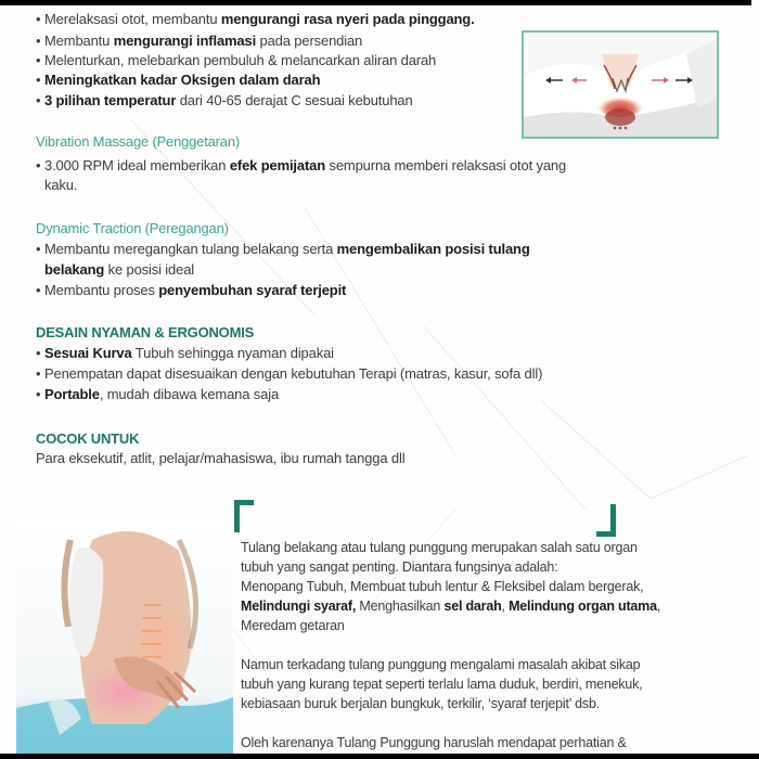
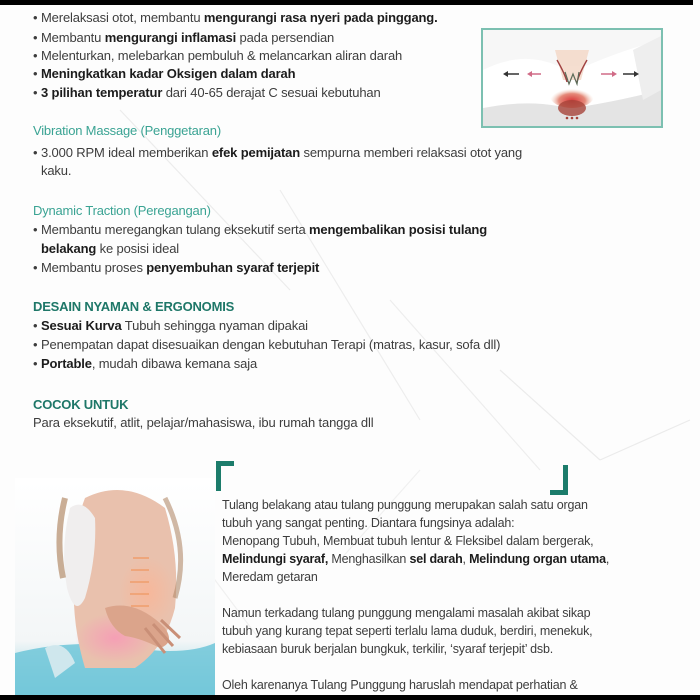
  • Merelaksasi otot, membantu mengurangi rasa nyeri pada pinggang.
  • Membantu mengurangi inflamasi pada persendian
  • Melenturkan, melebarkan pembuluh & melancarkan aliran darah
  • Meningkatkan kadar Oksigen dalam darah
  • 3 pilihan temperatur dari 40-65 derajat C sesuai kebutuhan
  Vibration Massage (Penggetaran)
  • 3.000 RPM ideal memberikan efek pemijatan sempurna memberi relaksasi otot yang
  kaku.
  Dynamic Traction (Peregangan)
- • Membantu meregangkan tulang belakang serta mengembalikan posisi tulang
+ • Membantu meregangkan tulang eksekutif serta mengembalikan posisi tulang
  belakang ke posisi ideal
  • Membantu proses penyembuhan syaraf terjepit
  DESAIN NYAMAN & ERGONOMIS
  • Sesuai Kurva Tubuh sehingga nyaman dipakai
  • Penempatan dapat disesuaikan dengan kebutuhan Terapi (matras, kasur, sofa dll)
  • Portable, mudah dibawa kemana saja
  COCOK UNTUK
  Para eksekutif, atlit, pelajar/mahasiswa, ibu rumah tangga dll
  Tulang belakang atau tulang punggung merupakan salah satu organ
  tubuh yang sangat penting. Diantara fungsinya adalah:
  Menopang Tubuh, Membuat tubuh lentur & Fleksibel dalam bergerak,
  Melindungi syaraf, Menghasilkan sel darah, Melindung organ utama,
  Meredam getaran
  Namun terkadang tulang punggung mengalami masalah akibat sikap
  tubuh yang kurang tepat seperti terlalu lama duduk, berdiri, menekuk,
  kebiasaan buruk berjalan bungkuk, terkilir, ‘syaraf terjepit’ dsb.
  Oleh karenanya Tulang Punggung haruslah mendapat perhatian &
